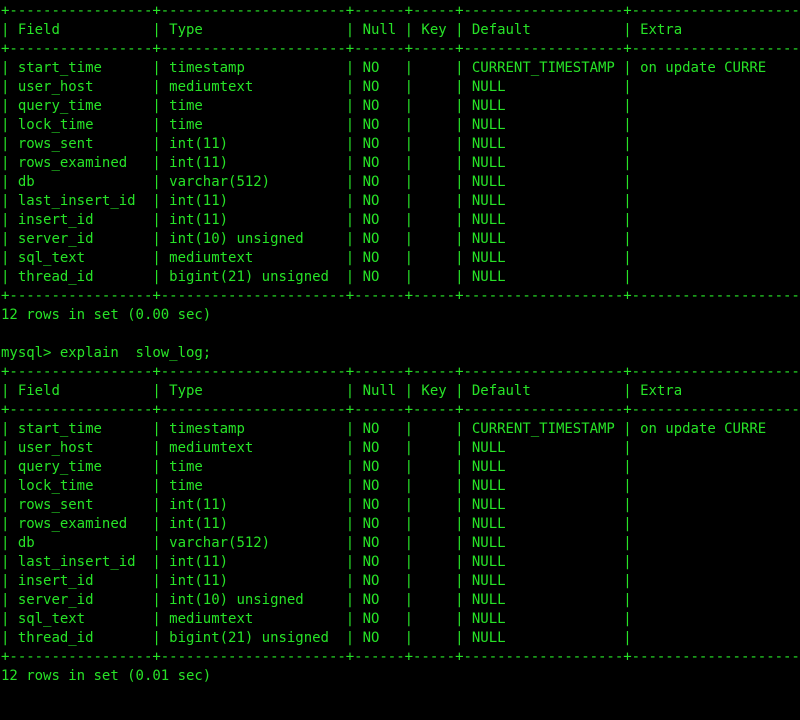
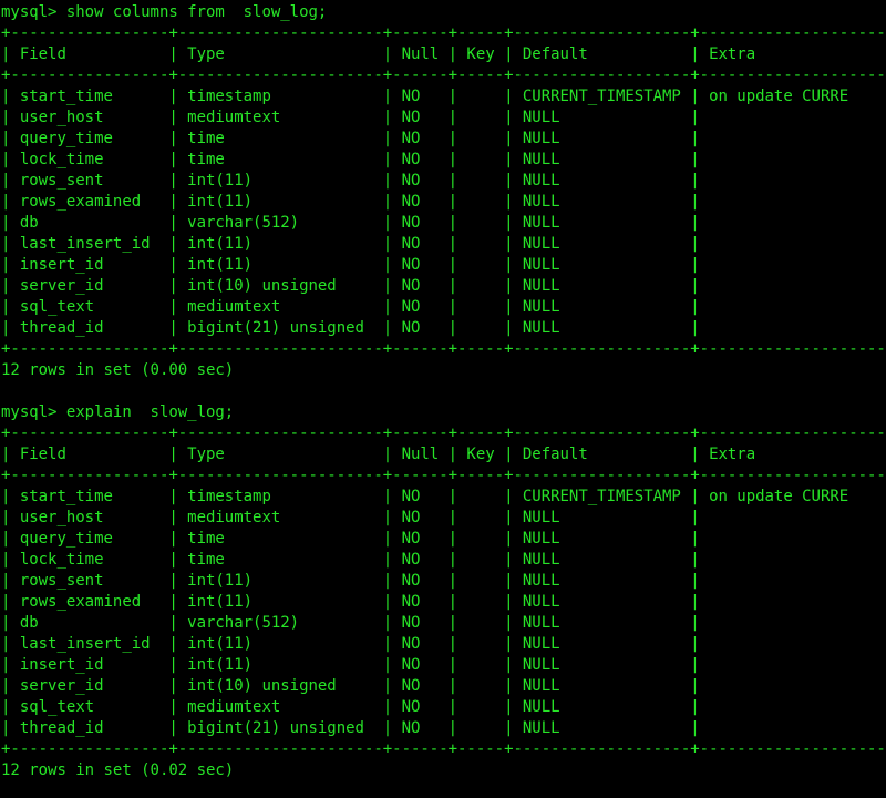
+ mysql> show columns from slow_log;
  +-----------------+----------------------+------+-----+-------------------+--------------------
  | Field | Type | Null | Key | Default | Extra
  +-----------------+----------------------+------+-----+-------------------+--------------------
  | start_time | timestamp | NO | | CURRENT_TIMESTAMP | on update CURRE
  | user_host | mediumtext | NO | | NULL |
  | query_time | time | NO | | NULL |
  | lock_time | time | NO | | NULL |
  | rows_sent | int(11) | NO | | NULL |
  | rows_examined | int(11) | NO | | NULL |
  | db | varchar(512) | NO | | NULL |
  | last_insert_id | int(11) | NO | | NULL |
  | insert_id | int(11) | NO | | NULL |
  | server_id | int(10) unsigned | NO | | NULL |
  | sql_text | mediumtext | NO | | NULL |
  | thread_id | bigint(21) unsigned | NO | | NULL |
  +-----------------+----------------------+------+-----+-------------------+--------------------
  12 rows in set (0.00 sec)
  mysql> explain slow_log;
  +-----------------+----------------------+------+-----+-------------------+--------------------
  | Field | Type | Null | Key | Default | Extra
  +-----------------+----------------------+------+-----+-------------------+--------------------
  | start_time | timestamp | NO | | CURRENT_TIMESTAMP | on update CURRE
  | user_host | mediumtext | NO | | NULL |
  | query_time | time | NO | | NULL |
  | lock_time | time | NO | | NULL |
  | rows_sent | int(11) | NO | | NULL |
  | rows_examined | int(11) | NO | | NULL |
  | db | varchar(512) | NO | | NULL |
  | last_insert_id | int(11) | NO | | NULL |
  | insert_id | int(11) | NO | | NULL |
  | server_id | int(10) unsigned | NO | | NULL |
  | sql_text | mediumtext | NO | | NULL |
  | thread_id | bigint(21) unsigned | NO | | NULL |
  +-----------------+----------------------+------+-----+-------------------+--------------------
- 12 rows in set (0.01 sec)
+ 12 rows in set (0.02 sec)
